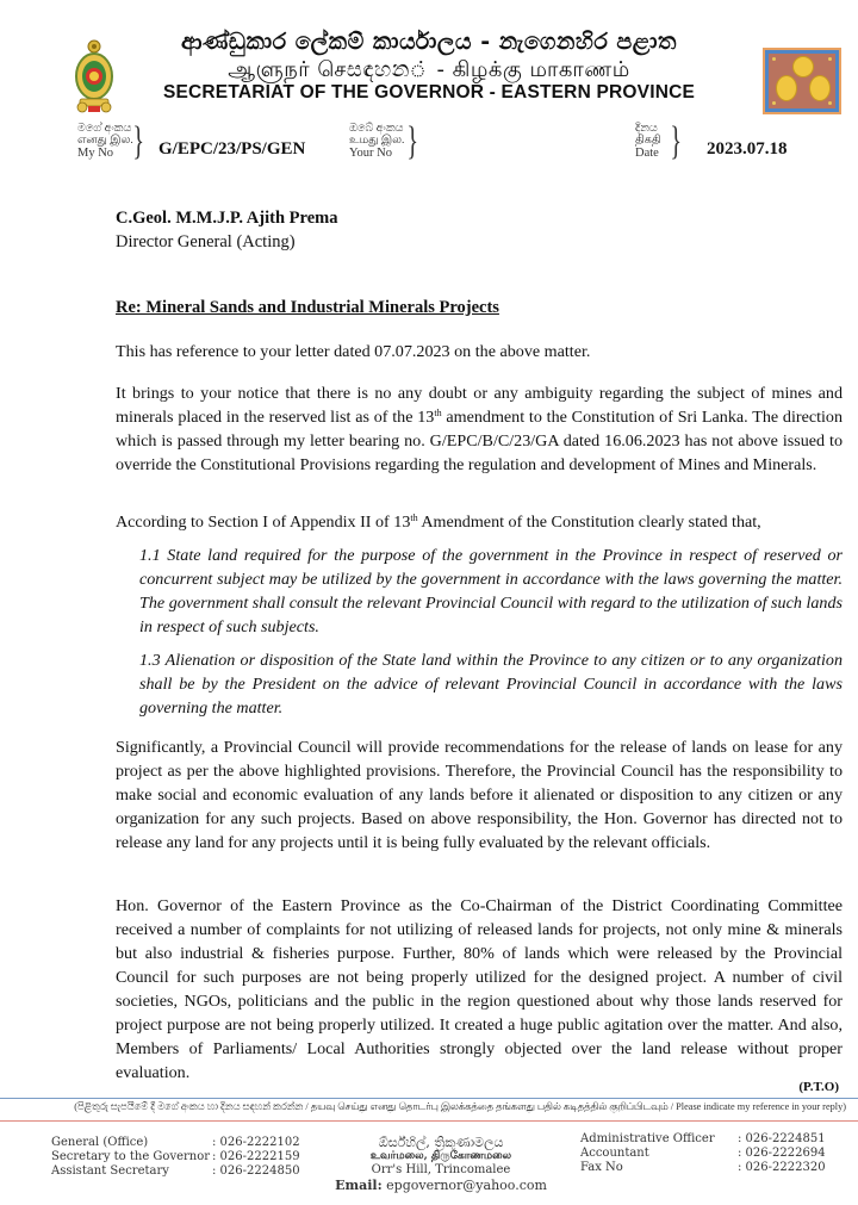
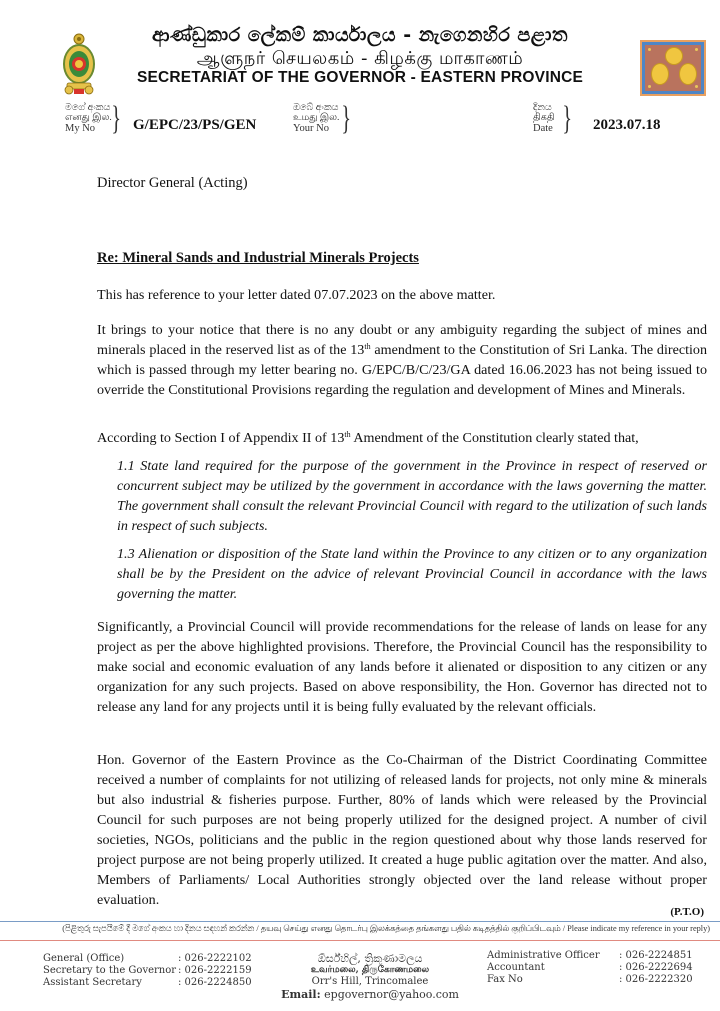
  ආණ්ඩුකාර ලේකම් කාර්යාලය - නැගෙනහිර පළාත
- ஆளுநர் செසඳහන் - கிழக்கு மாகாணம்
+ ஆளுநர் செயலகம் - கிழக்கு மாகாணம்
  SECRETARIAT OF THE GOVERNOR - EASTERN PROVINCE
  මගේ අංකය
  எனது இல.
  My No
  }
  G/EPC/23/PS/GEN
  ඔබේ අංකය
  உமது இல.
  Your No
  }
  දිනය
  திகதி
  Date
  }
  2023.07.18
- C.Geol. M.M.J.P. Ajith Prema
  Director General (Acting)
  Re: Mineral Sands and Industrial Minerals Projects
  This has reference to your letter dated 07.07.2023 on the above matter.
- It brings to your notice that there is no any doubt or any ambiguity regarding the subject of mines and minerals placed in the reserved list as of the 13th amendment to the Constitution of Sri Lanka. The direction which is passed through my letter bearing no. G/EPC/B/C/23/GA dated 16.06.2023 has not above issued to override the Constitutional Provisions regarding the regulation and development of Mines and Minerals.
+ It brings to your notice that there is no any doubt or any ambiguity regarding the subject of mines and minerals placed in the reserved list as of the 13th amendment to the Constitution of Sri Lanka. The direction which is passed through my letter bearing no. G/EPC/B/C/23/GA dated 16.06.2023 has not being issued to override the Constitutional Provisions regarding the regulation and development of Mines and Minerals.
  According to Section I of Appendix II of 13th Amendment of the Constitution clearly stated that,
  1.1 State land required for the purpose of the government in the Province in respect of reserved or concurrent subject may be utilized by the government in accordance with the laws governing the matter. The government shall consult the relevant Provincial Council with regard to the utilization of such lands in respect of such subjects.
  1.3 Alienation or disposition of the State land within the Province to any citizen or to any organization shall be by the President on the advice of relevant Provincial Council in accordance with the laws governing the matter.
  Significantly, a Provincial Council will provide recommendations for the release of lands on lease for any project as per the above highlighted provisions. Therefore, the Provincial Council has the responsibility to make social and economic evaluation of any lands before it alienated or disposition to any citizen or any organization for any such projects. Based on above responsibility, the Hon. Governor has directed not to release any land for any projects until it is being fully evaluated by the relevant officials.
  Hon. Governor of the Eastern Province as the Co-Chairman of the District Coordinating Committee received a number of complaints for not utilizing of released lands for projects, not only mine & minerals but also industrial & fisheries purpose. Further, 80% of lands which were released by the Provincial Council for such purposes are not being properly utilized for the designed project. A number of civil societies, NGOs, politicians and the public in the region questioned about why those lands reserved for project purpose are not being properly utilized. It created a huge public agitation over the matter. And also, Members of Parliaments/ Local Authorities strongly objected over the land release without proper evaluation.
  (P.T.O)
  (පිළිතුරු සැපයීමේ දී මගේ අංකය හා දිනය සඳහන් කරන්න / தயவு செய்து எனது தொடர்பு இலக்கத்தை தங்களது பதில் கடிதத்தில் குறிப்பிடவும் / Please indicate my reference in your reply)
  General (Office)	: 026-2222102
  Secretary to the Governor	: 026-2222159
  Assistant Secretary	: 026-2224850
  ඕර්ස්හිල්, ත්‍රිකුණාමලය
  உவர்மலை, திருகோணமலை
  Orr's Hill, Trincomalee
  Email: epgovernor@yahoo.com
  Administrative Officer	: 026-2224851
  Accountant	: 026-2222694
  Fax No	: 026-2222320
